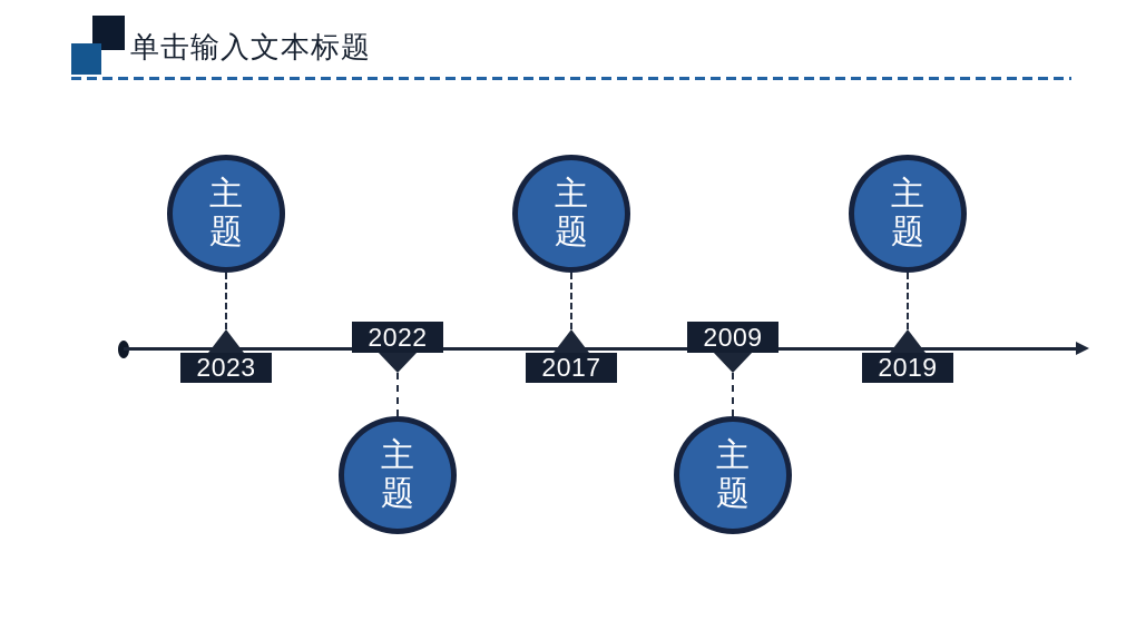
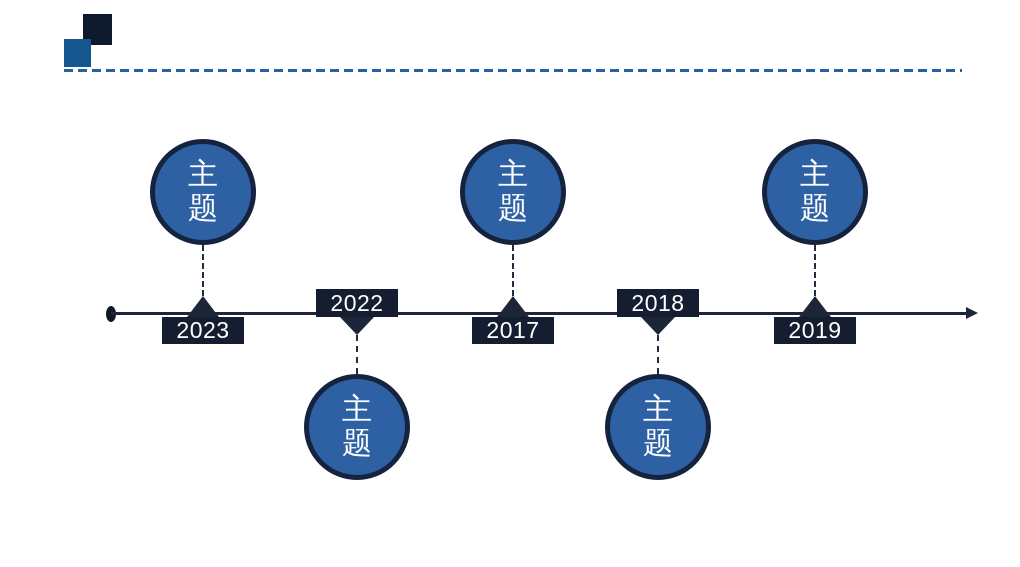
- 单击输入文本标题
  主题
  2023
  主题
  2022
  主题
  2017
  主题
- 2009
+ 2018
  主题
  2019
